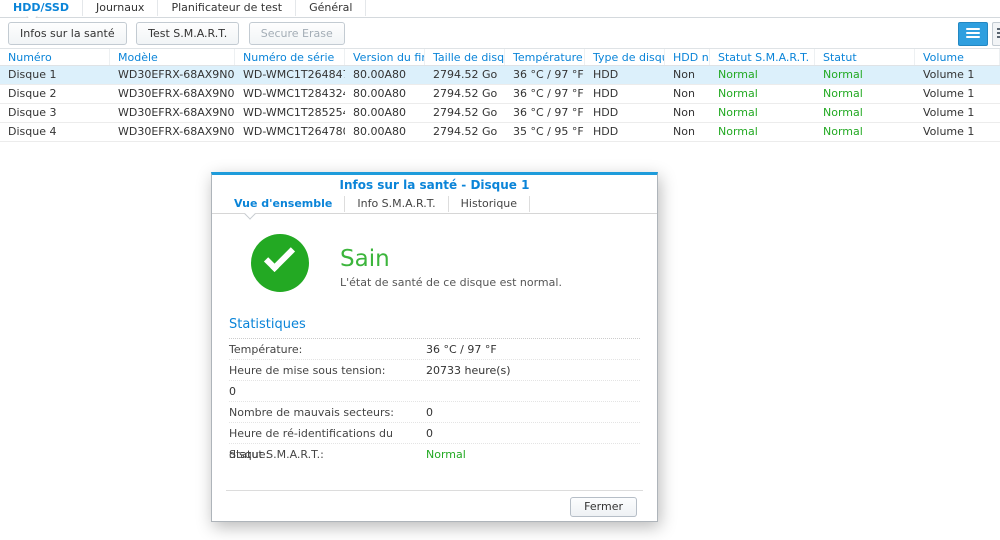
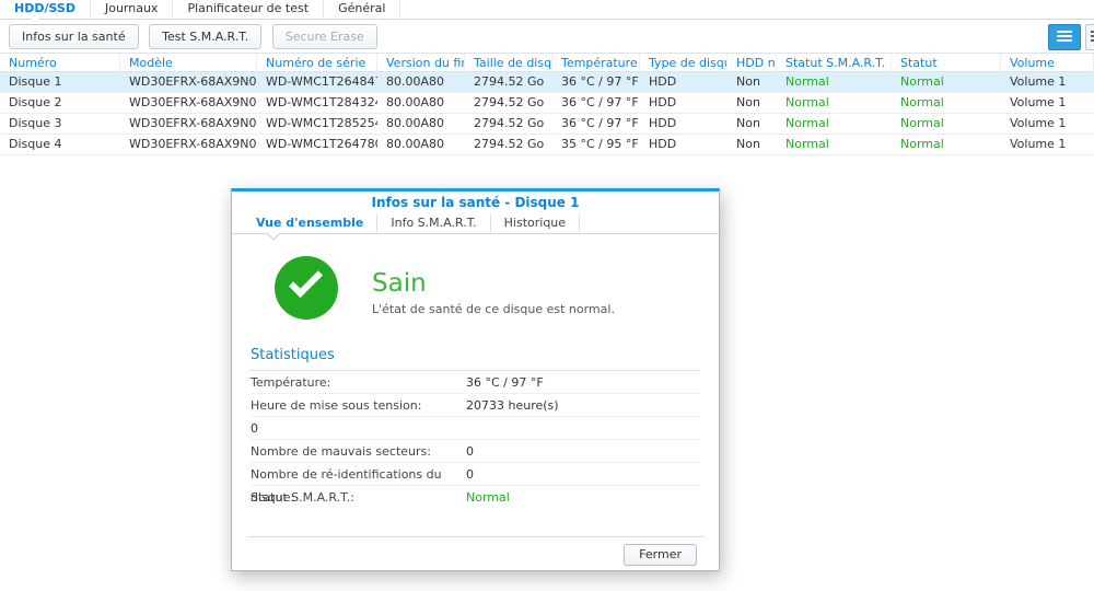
  HDD/SSD Journaux Planificateur de test Général
  Infos sur la santé Test S.M.A.R.T. Secure Erase
  Numéro
  Modèle
  Numéro de série
  Version du fir
  Taille de disq
  Température
  Type de disq
  Statut S.M.A.R.T.
  Statut
  Volume
  Disque 1
  WD30EFRX-68AX9N0
  WD-WMC1T26484
  80.00A80
  2794.52 Go
  36 °C / 97 °F
  HDD
  Non
  Normal
  Normal
  Volume 1
  Disque 2
  WD30EFRX-68AX9N0
  WD-WMC1T28432
  80.00A80
  2794.52 Go
  36 °C / 97 °F
  HDD
  Non
  Normal
  Normal
  Volume 1
  Disque 3
  WD30EFRX-68AX9N0
  WD-WMC1T28525
  80.00A80
  2794.52 Go
  36 °C / 97 °F
  HDD
  Non
  Normal
  Normal
  Volume 1
  Disque 4
  WD30EFRX-68AX9N0
  WD-WMC1T26478
  80.00A80
  2794.52 Go
  35 °C / 95 °F
  HDD
  Non
  Normal
  Normal
  Volume 1
  Infos sur la santé - Disque 1
  Vue d'ensemble Info S.M.A.R.T. Historique
  Sain
  L'état de santé de ce disque est normal.
  Statistiques
  Température:
  36 °C / 97 °F
  Heure de mise sous tension:
  20733 heure(s)
  0
  Nombre de mauvais secteurs:
  0
- Heure de ré-identifications du disque:
+ Nombre de ré-identifications du disque:
  0
  Statut S.M.A.R.T.:
  Normal
  Fermer
